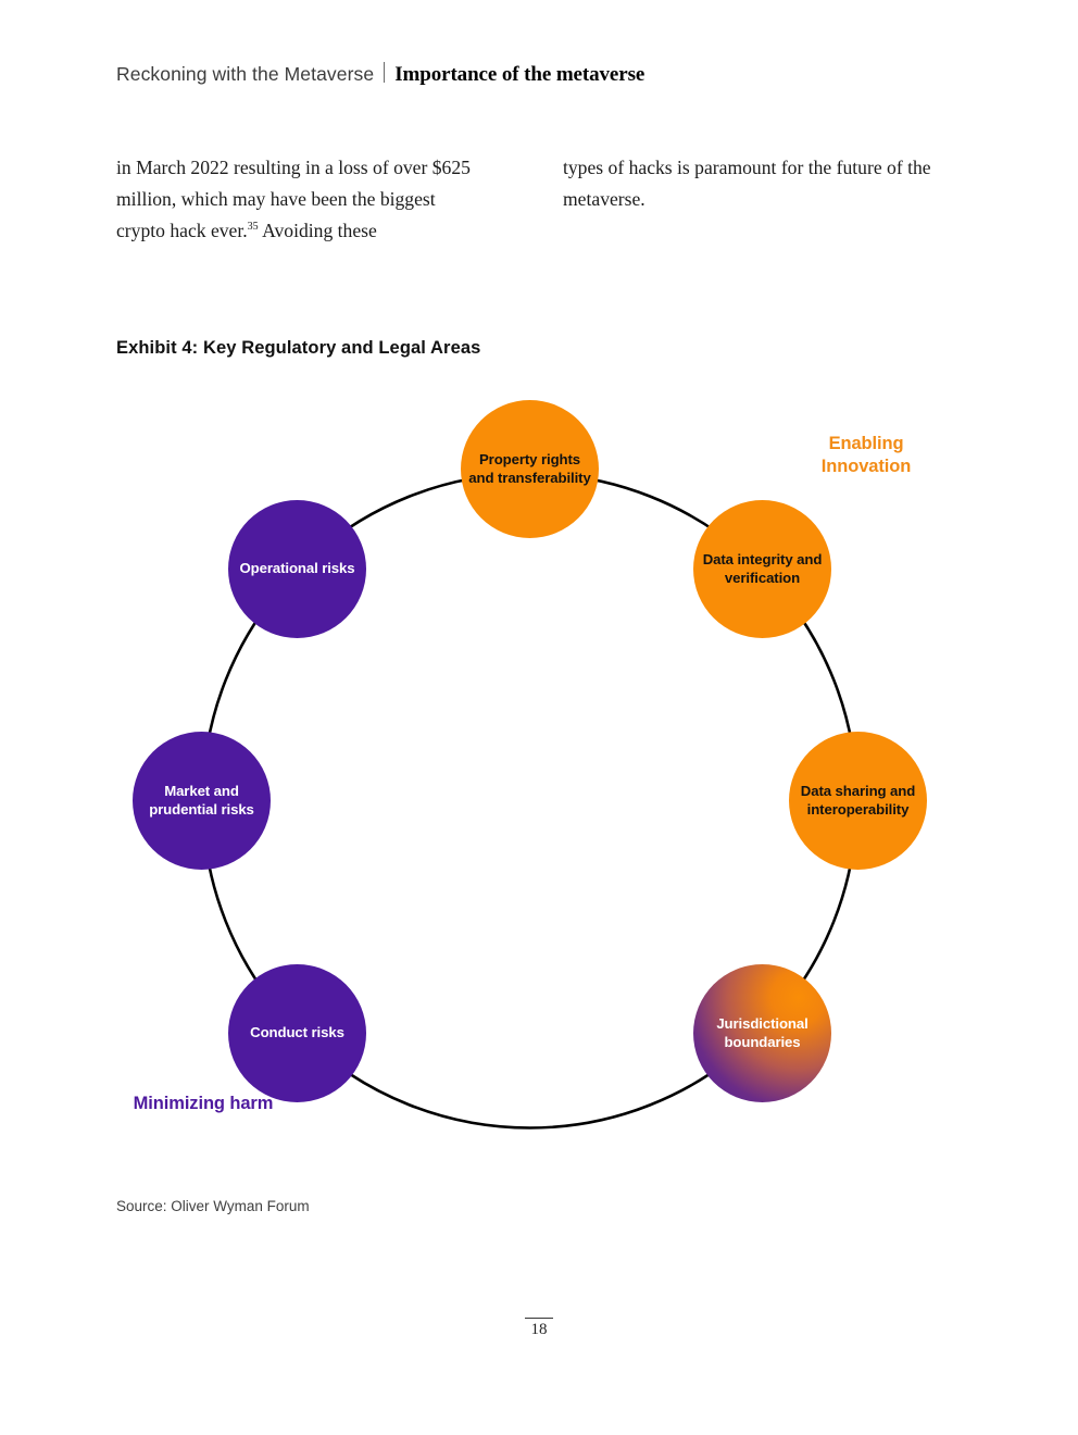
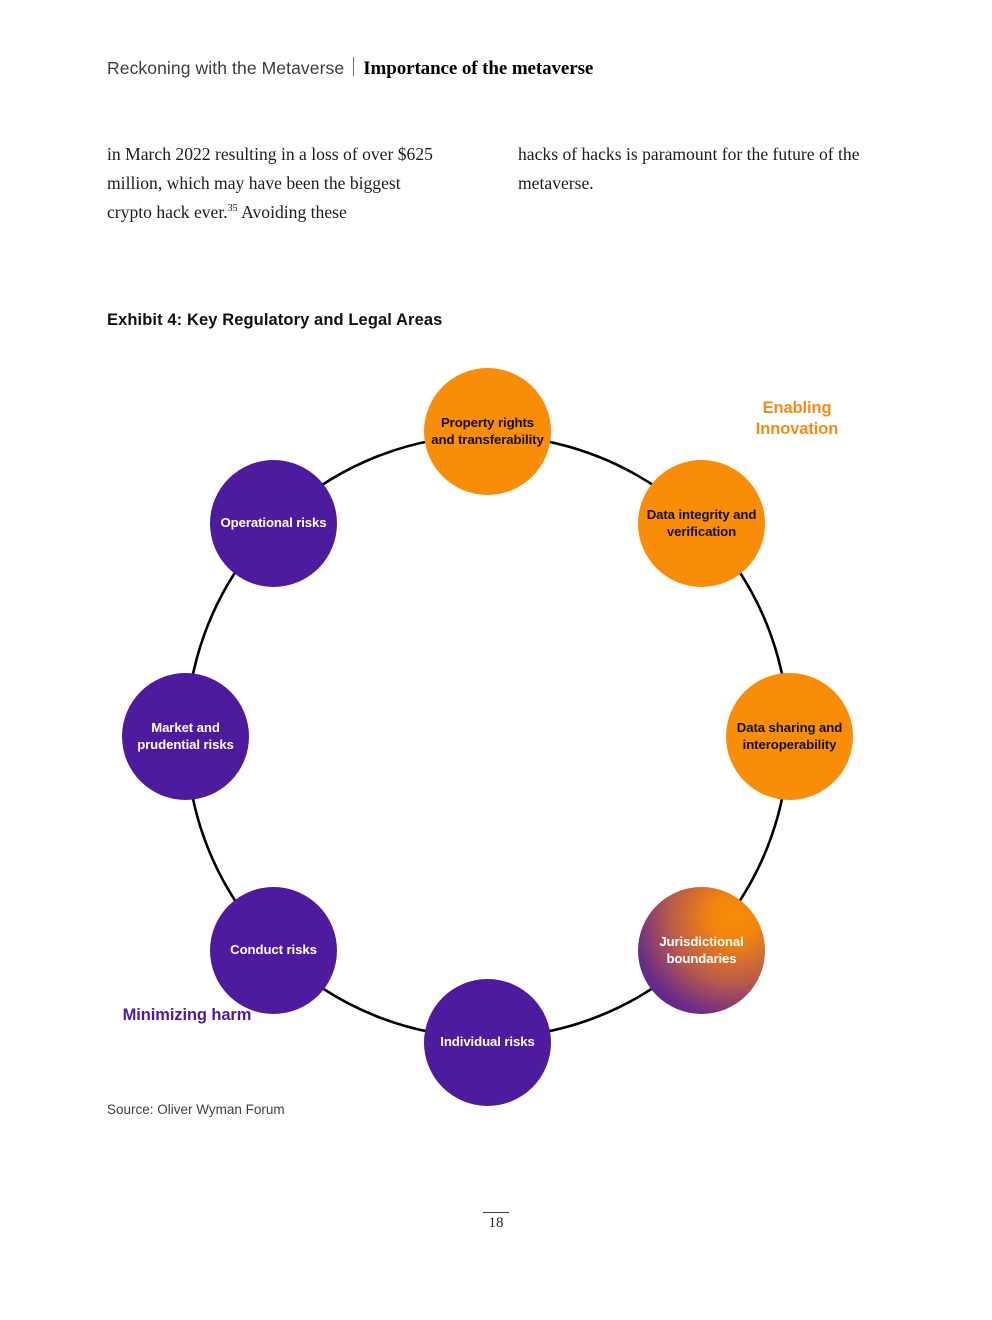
  Reckoning with the Metaverse
  Importance of the metaverse
  in March 2022 resulting in a loss of over $625 million, which may have been the biggest crypto hack ever.35 Avoiding these
- types of hacks is paramount for the future of the metaverse.
+ hacks of hacks is paramount for the future of the metaverse.
  Exhibit 4: Key Regulatory and Legal Areas
  Property rights and transferability
  Data integrity and verification
  Data sharing and interoperability
  Jurisdictional boundaries
+ Individual risks
  Conduct risks
  Market and prudential risks
  Operational risks
  Enabling Innovation
  Minimizing harm
  Source: Oliver Wyman Forum
  18
